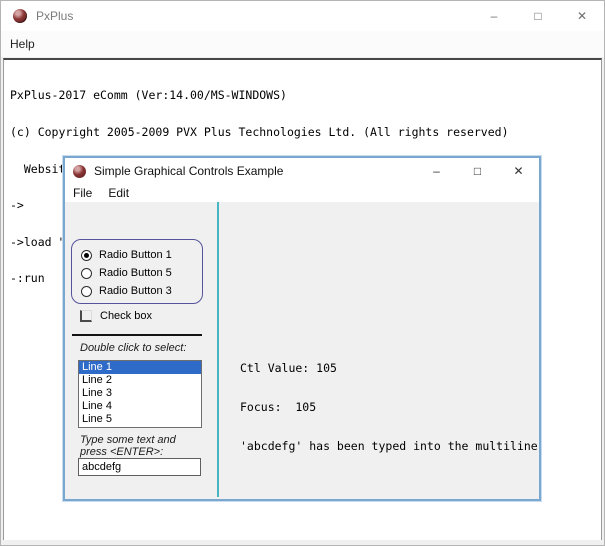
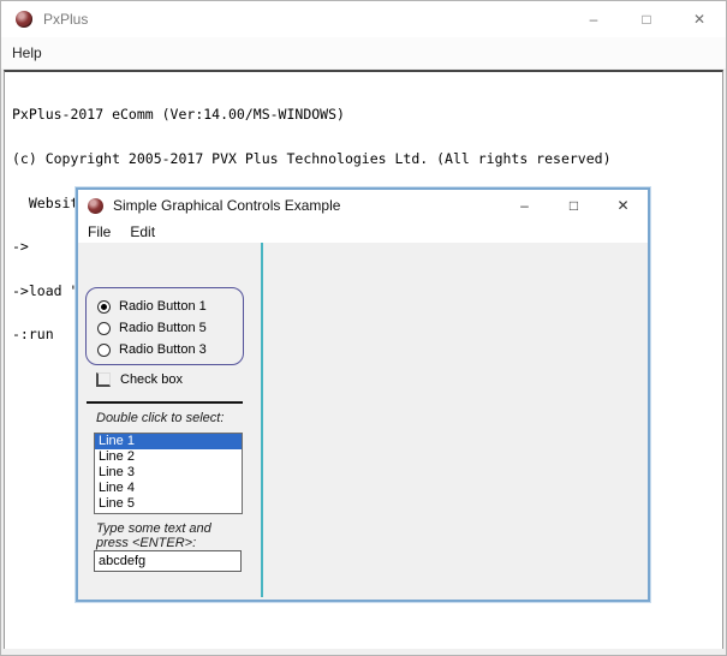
  PxPlus
  –
  □
  ✕
  Help
  PxPlus-2017 eComm (Ver:14.00/MS-WINDOWS)
- (c) Copyright 2005-2009 PVX Plus Technologies Ltd. (All rights reserved)
+ (c) Copyright 2005-2017 PVX Plus Technologies Ltd. (All rights reserved)
  ->
  -:run
  Simple Graphical Controls Example
  –
  □
  ✕
  File
  Edit
  Radio Button 1
  Radio Button 5
  Radio Button 3
  Check box
  Double click to select:
  Line 1
  Line 2
  Line 3
  Line 4
  Line 5
  Type some text and
  press <ENTER>:
  abcdefg
- Ctl Value: 105
- Focus: 105
- 'abcdefg' has been typed into the multiline
